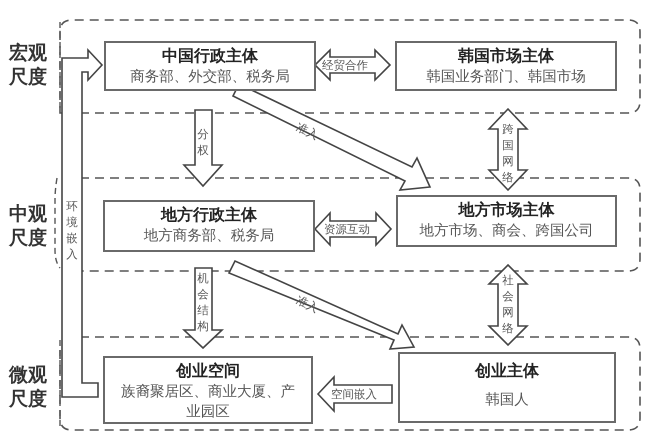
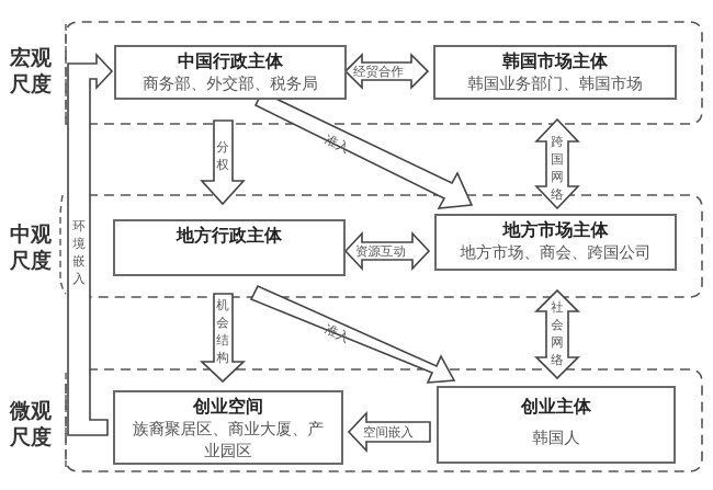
  宏观尺度
  中观尺度
  微观尺度
  中国行政主体
  商务部、外交部、税务局
  韩国市场主体
  韩国业务部门、韩国市场
  地方行政主体
- 地方商务部、税务局
  地方市场主体
  地方市场、商会、跨国公司
  创业空间
  族裔聚居区、商业大厦、产业园区
  创业主体
  韩国人
  经贸合作
  分权
  跨国网络
  资源互动
  机会结构
  社会网络
  空间嵌入
  环境嵌入
